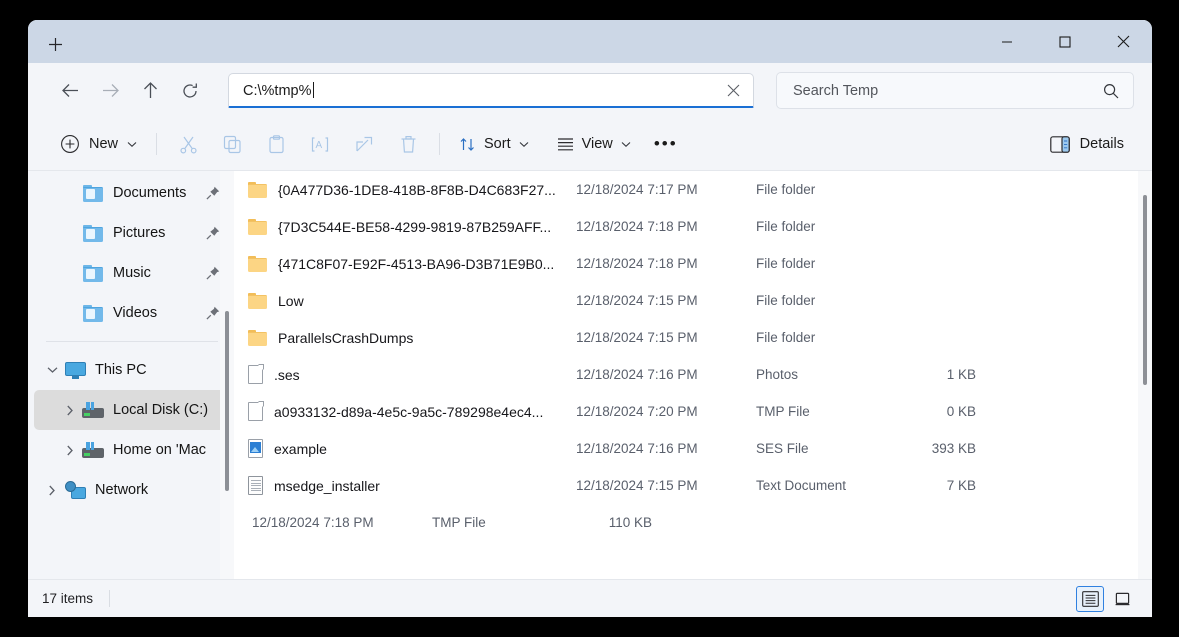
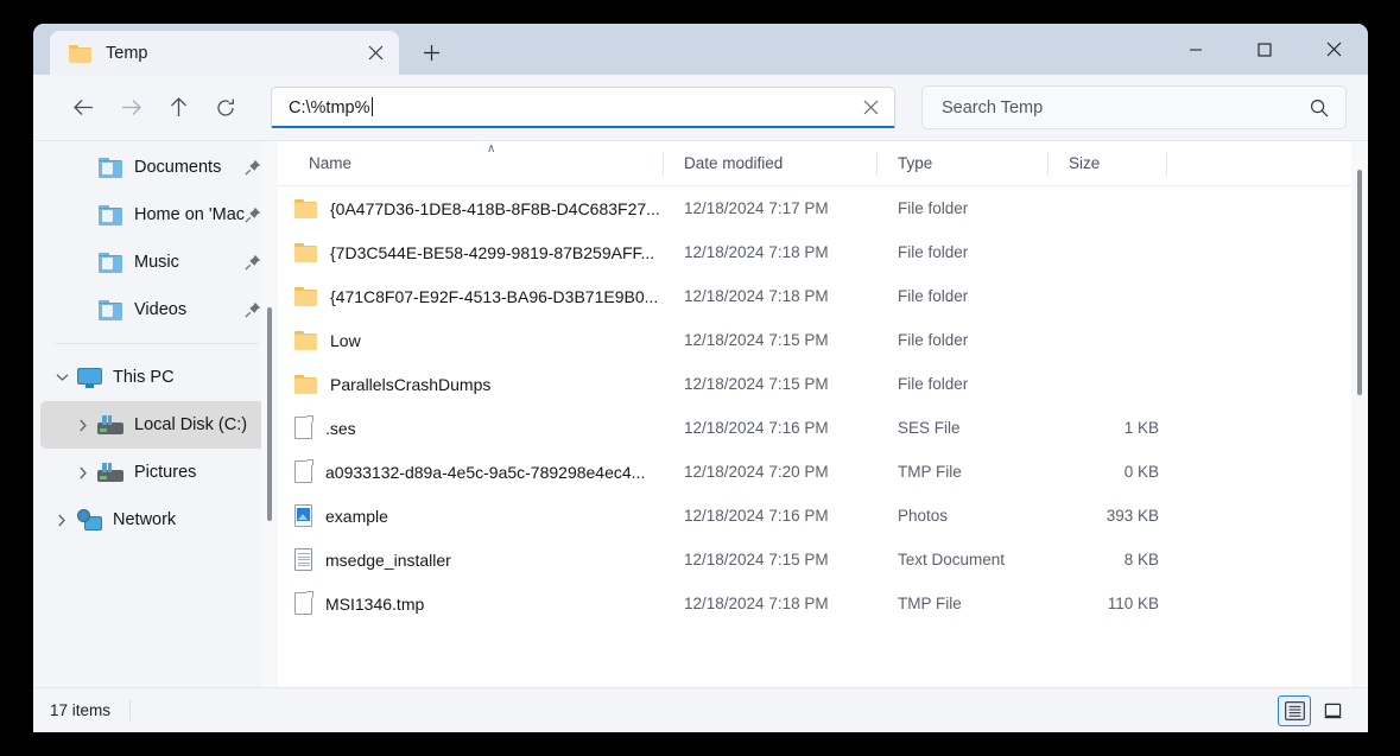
+ Temp
  C:\%tmp%
  Search Temp
- New
- A
- Sort
- View
- •••
- Details
  Documents
- Pictures
+ Home on 'Mac
  Music
  Videos
  This PC
  Local Disk (C:)
- Home on 'Mac
+ Pictures
  Network
+ Name
+ ∧
+ Date modified
+ Type
+ Size
  {0A477D36-1DE8-418B-8F8B-D4C683F27...
  12/18/2024 7:17 PM
  File folder
  {7D3C544E-BE58-4299-9819-87B259AFF...
  12/18/2024 7:18 PM
  File folder
  {471C8F07-E92F-4513-BA96-D3B71E9B0...
  12/18/2024 7:18 PM
  File folder
  Low
  12/18/2024 7:15 PM
  File folder
  ParallelsCrashDumps
  12/18/2024 7:15 PM
  File folder
  .ses
  12/18/2024 7:16 PM
- Photos
+ SES File
  1 KB
  a0933132-d89a-4e5c-9a5c-789298e4ec4...
  12/18/2024 7:20 PM
  TMP File
  0 KB
  example
  12/18/2024 7:16 PM
- SES File
+ Photos
  393 KB
  msedge_installer
  12/18/2024 7:15 PM
  Text Document
- 7 KB
+ 8 KB
+ MSI1346.tmp
  12/18/2024 7:18 PM
  TMP File
  110 KB
  17 items
